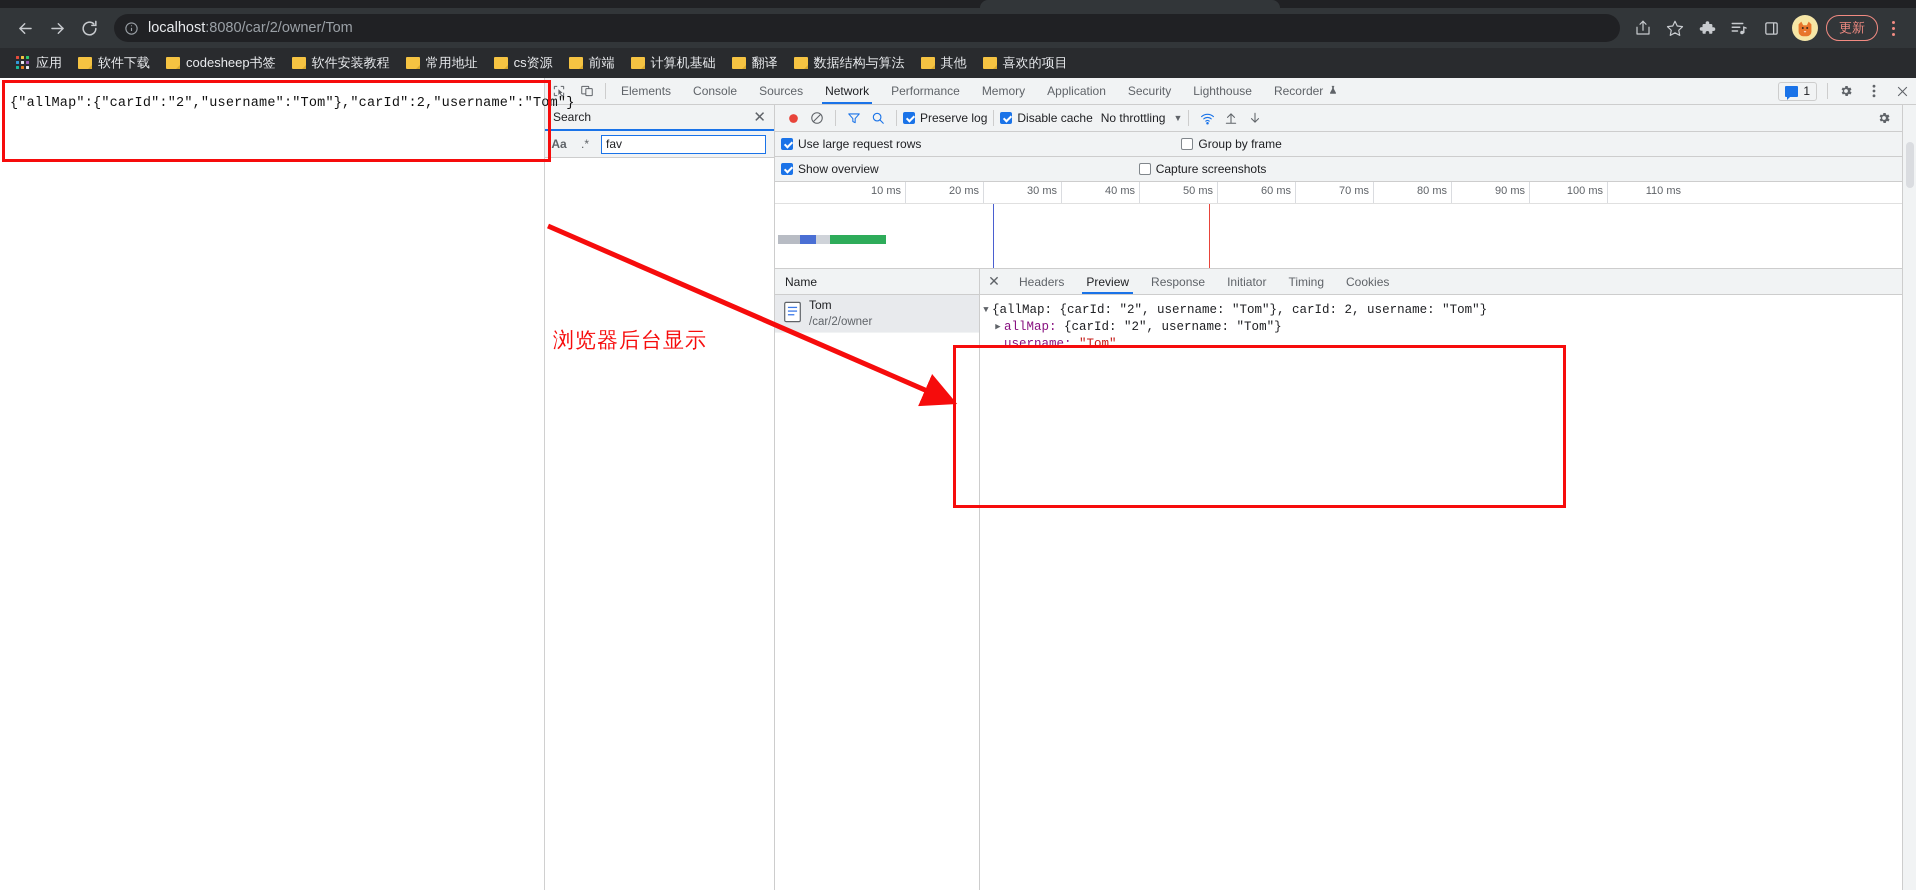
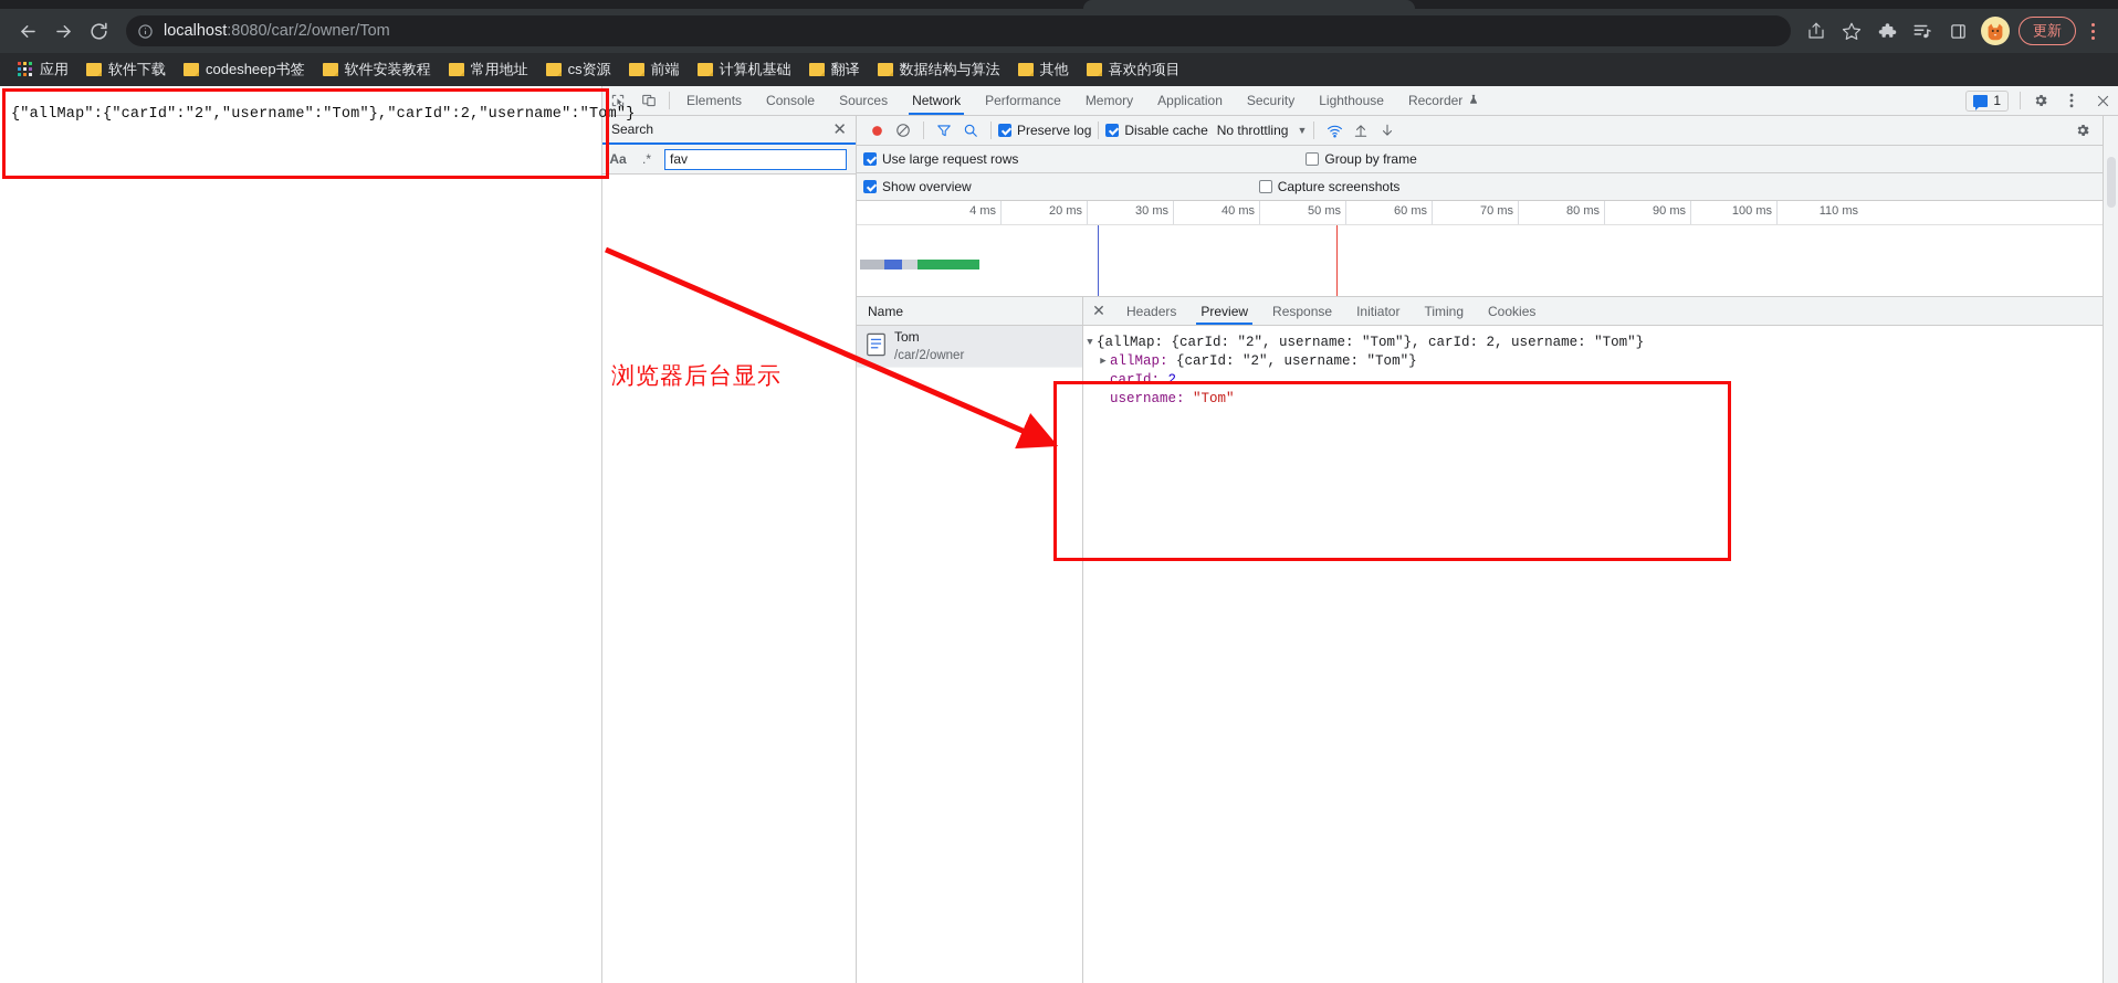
  localhost:8080/car/2/owner/Tom
  更新
  应用
  软件下载
  codesheep书签
  软件安装教程
  常用地址
  cs资源
  前端
  计算机基础
  翻译
  数据结构与算法
  其他
  喜欢的项目
  {"allMap":{"carId":"2","username":"Tom"},"carId":2,"username":"Tom"}
  Elements
  Console
  Sources
  Network
  Performance
  Memory
  Application
  Security
  Lighthouse
  Recorder
  1
  Search
  ✕
  Aa
  .*
  fav
  Preserve log
  Disable cache
  No throttling
  ▼
  Use large request rows
  Group by frame
  Show overview
  Capture screenshots
- 10 ms
+ 4 ms
  20 ms
  30 ms
  40 ms
  50 ms
  60 ms
  70 ms
  80 ms
  90 ms
  100 ms
  110 ms
  Name
  Tom
  /car/2/owner
  ✕
  Headers
  Preview
  Response
  Initiator
  Timing
  Cookies
  ▼
  {allMap: {carId: "2", username: "Tom"}, carId: 2, username: "Tom"}
  ▶
  allMap:
  {carId: "2", username: "Tom"}
+ carId:
+ 2
  username:
  "Tom"
  浏览器后台显示
